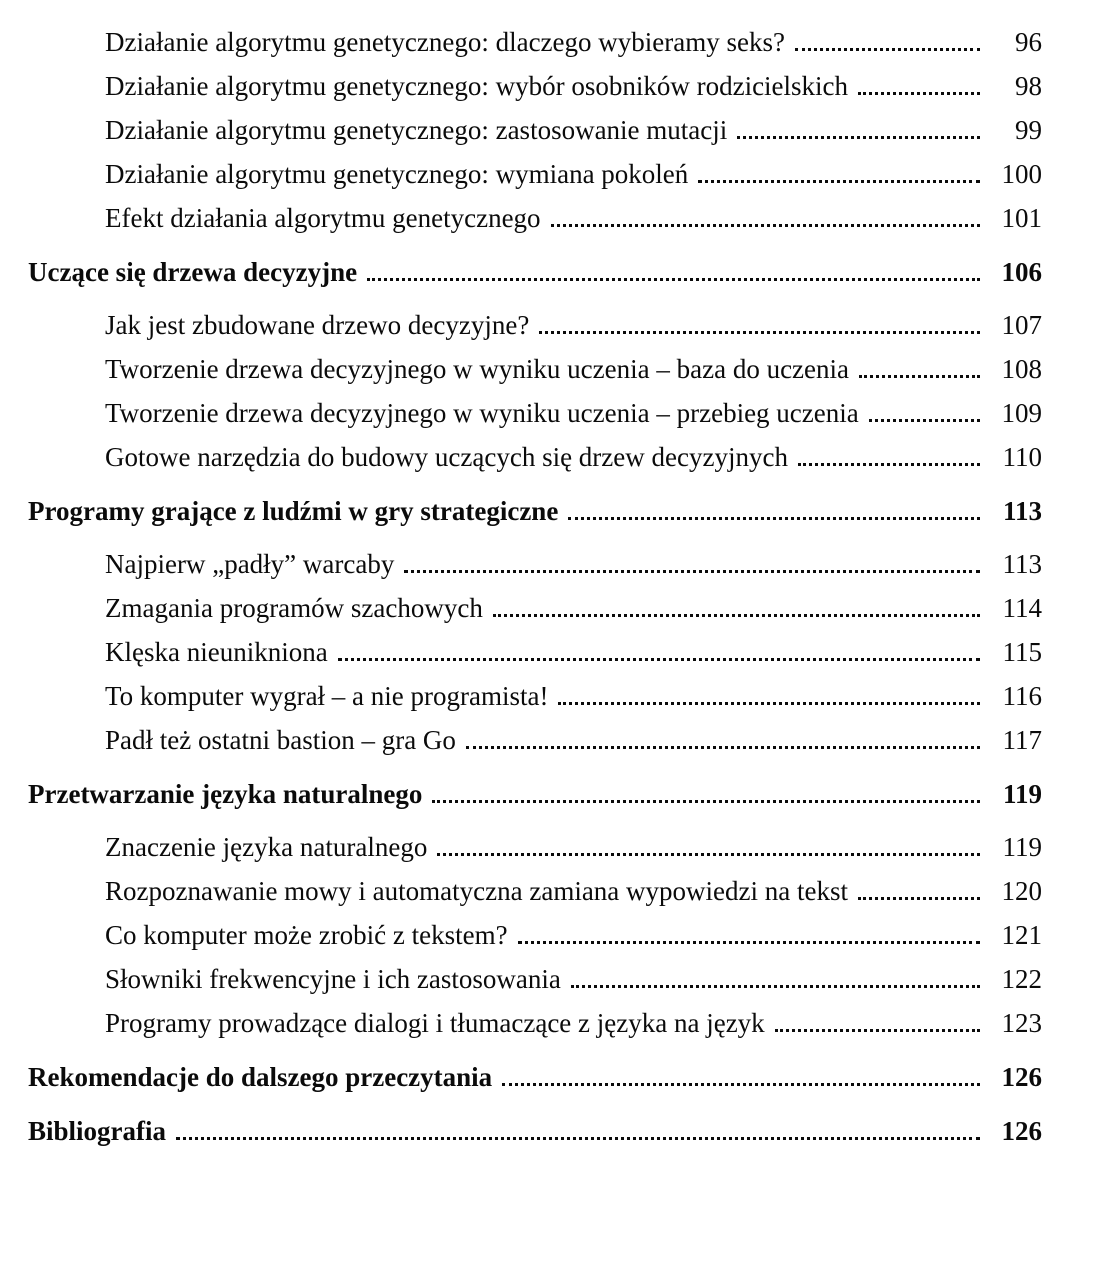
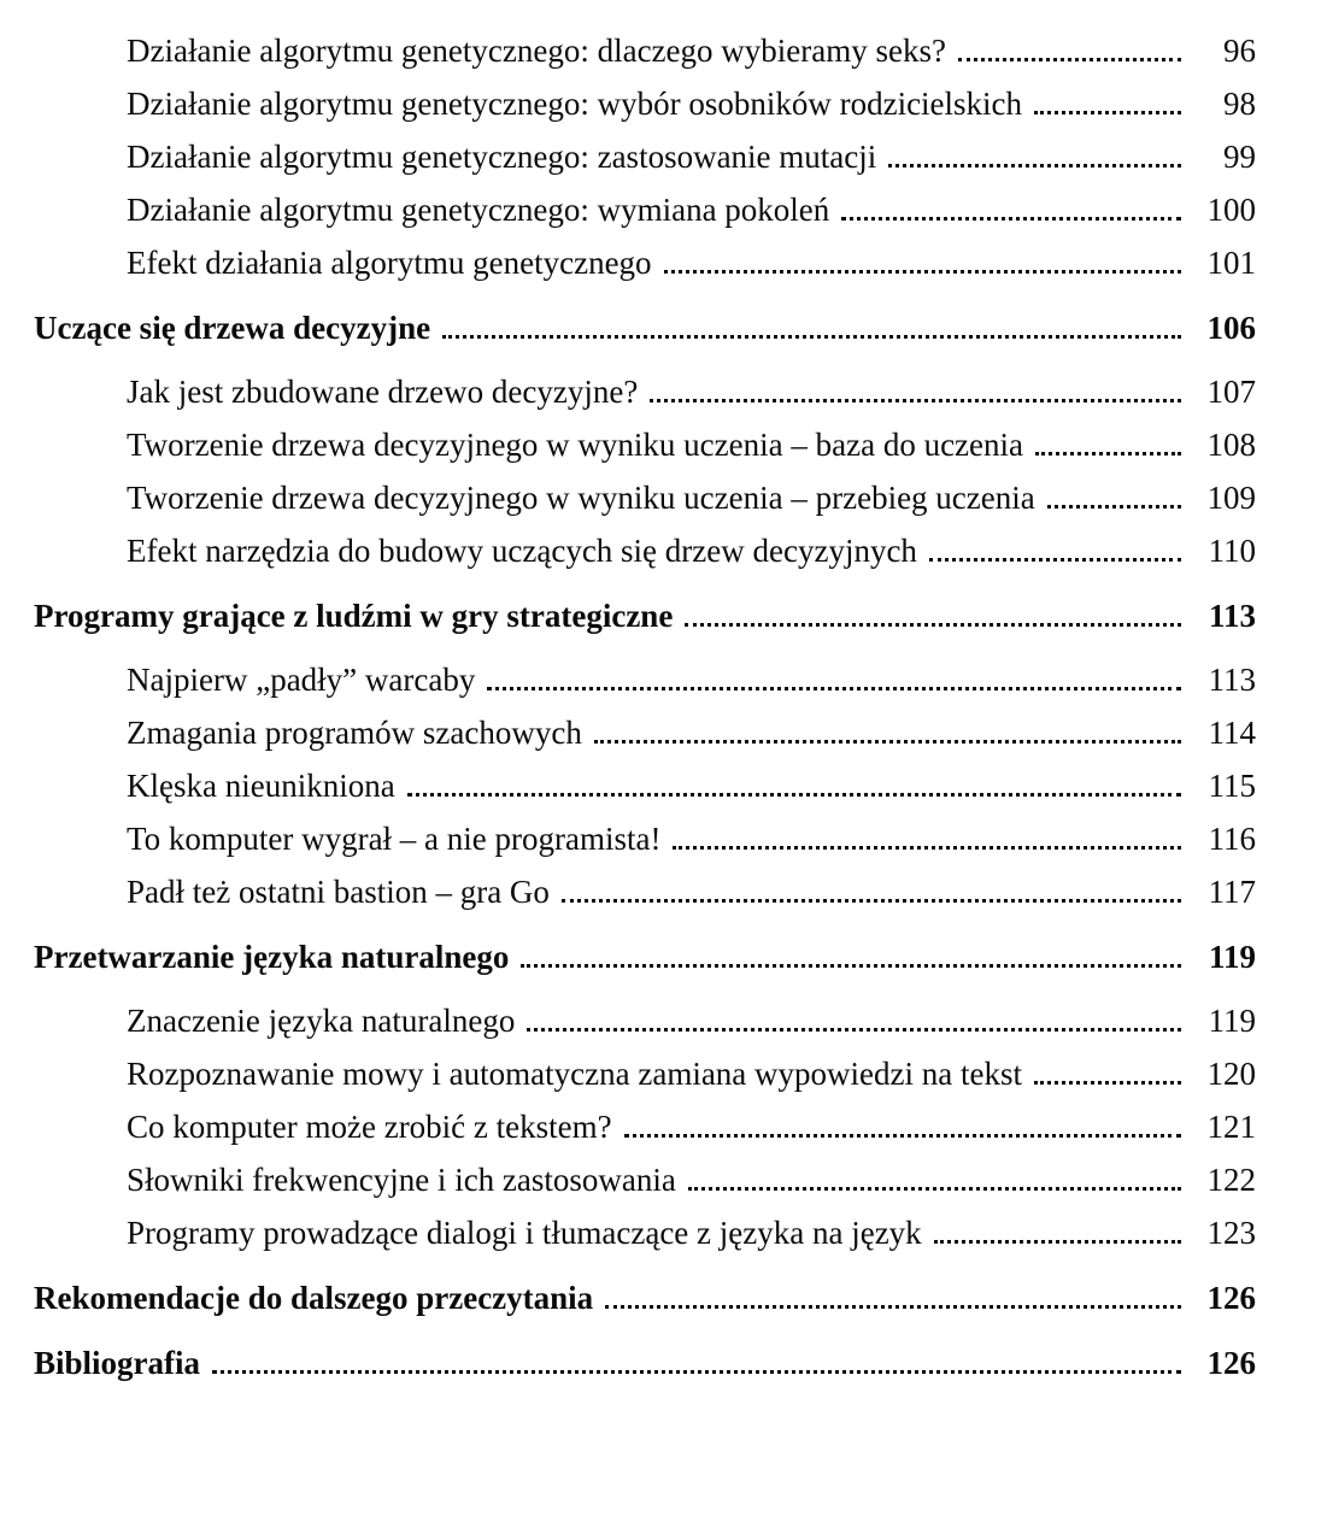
  Działanie algorytmu genetycznego: dlaczego wybieramy seks?
  96
  Działanie algorytmu genetycznego: wybór osobników rodzicielskich
  98
  Działanie algorytmu genetycznego: zastosowanie mutacji
  99
  Działanie algorytmu genetycznego: wymiana pokoleń
  100
  Efekt działania algorytmu genetycznego
  101
  Uczące się drzewa decyzyjne
  106
  Jak jest zbudowane drzewo decyzyjne?
  107
  Tworzenie drzewa decyzyjnego w wyniku uczenia – baza do uczenia
  108
  Tworzenie drzewa decyzyjnego w wyniku uczenia – przebieg uczenia
  109
- Gotowe narzędzia do budowy uczących się drzew decyzyjnych
+ Efekt narzędzia do budowy uczących się drzew decyzyjnych
  110
  Programy grające z ludźmi w gry strategiczne
  113
  Najpierw „padły” warcaby
  113
  Zmagania programów szachowych
  114
  Klęska nieunikniona
  115
  To komputer wygrał – a nie programista!
  116
  Padł też ostatni bastion – gra Go
  117
  Przetwarzanie języka naturalnego
  119
  Znaczenie języka naturalnego
  119
  Rozpoznawanie mowy i automatyczna zamiana wypowiedzi na tekst
  120
  Co komputer może zrobić z tekstem?
  121
  Słowniki frekwencyjne i ich zastosowania
  122
  Programy prowadzące dialogi i tłumaczące z języka na język
  123
  Rekomendacje do dalszego przeczytania
  126
  Bibliografia
  126
